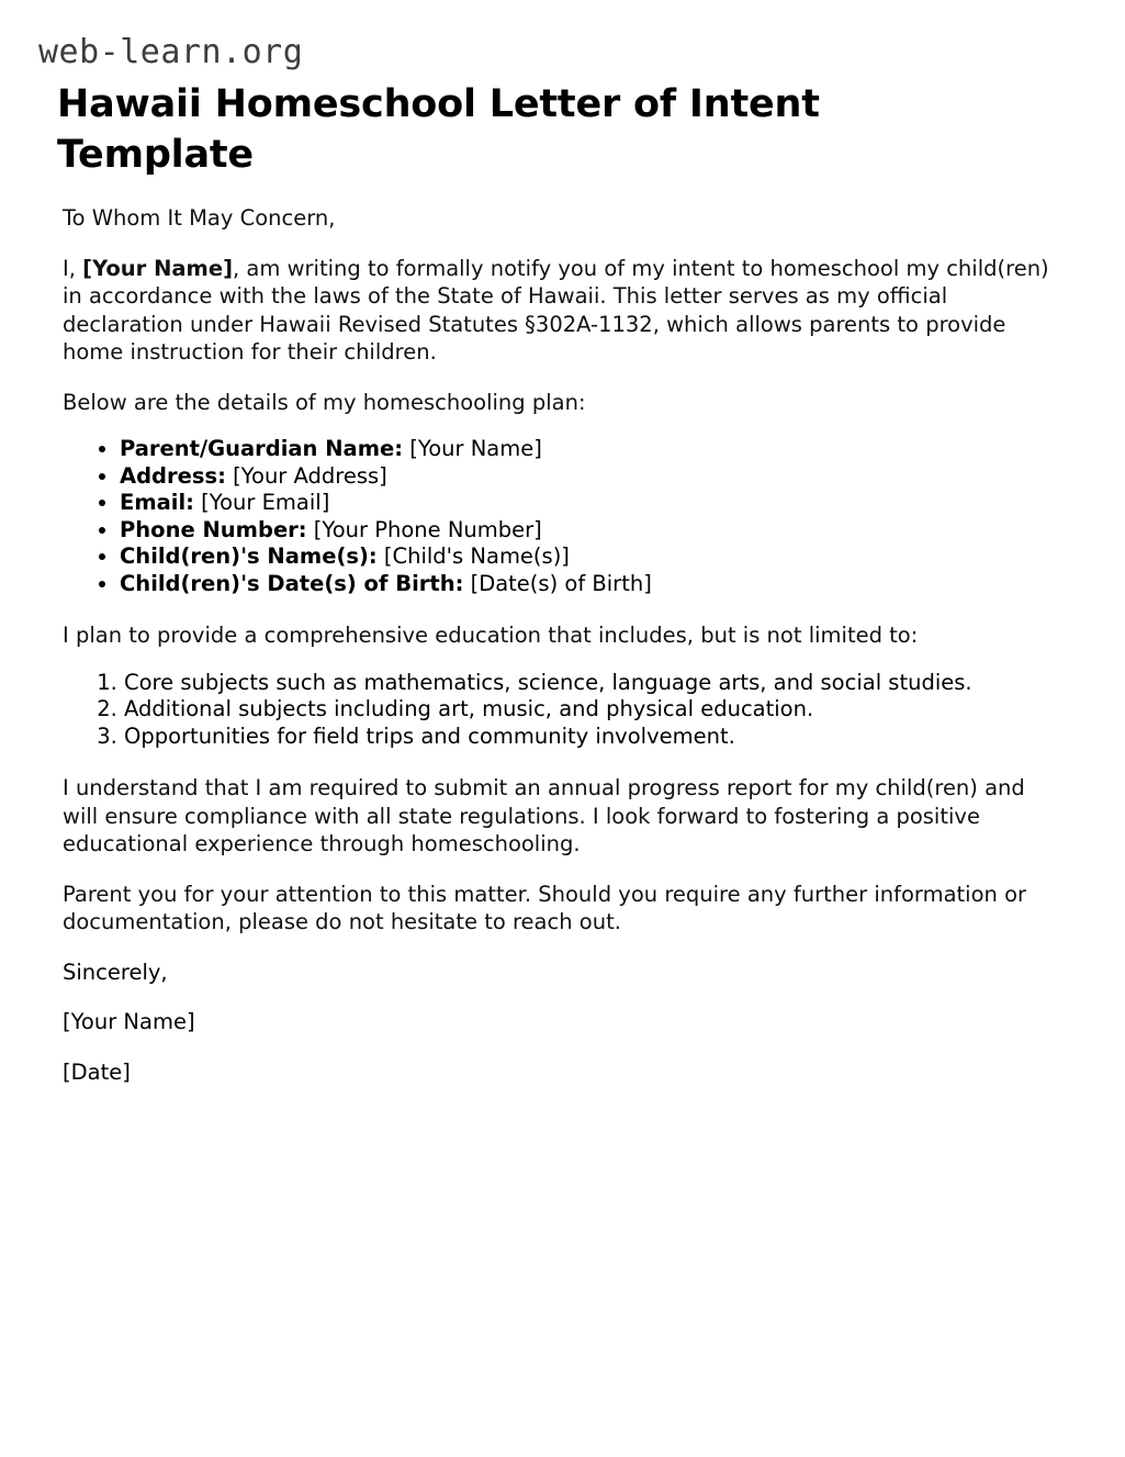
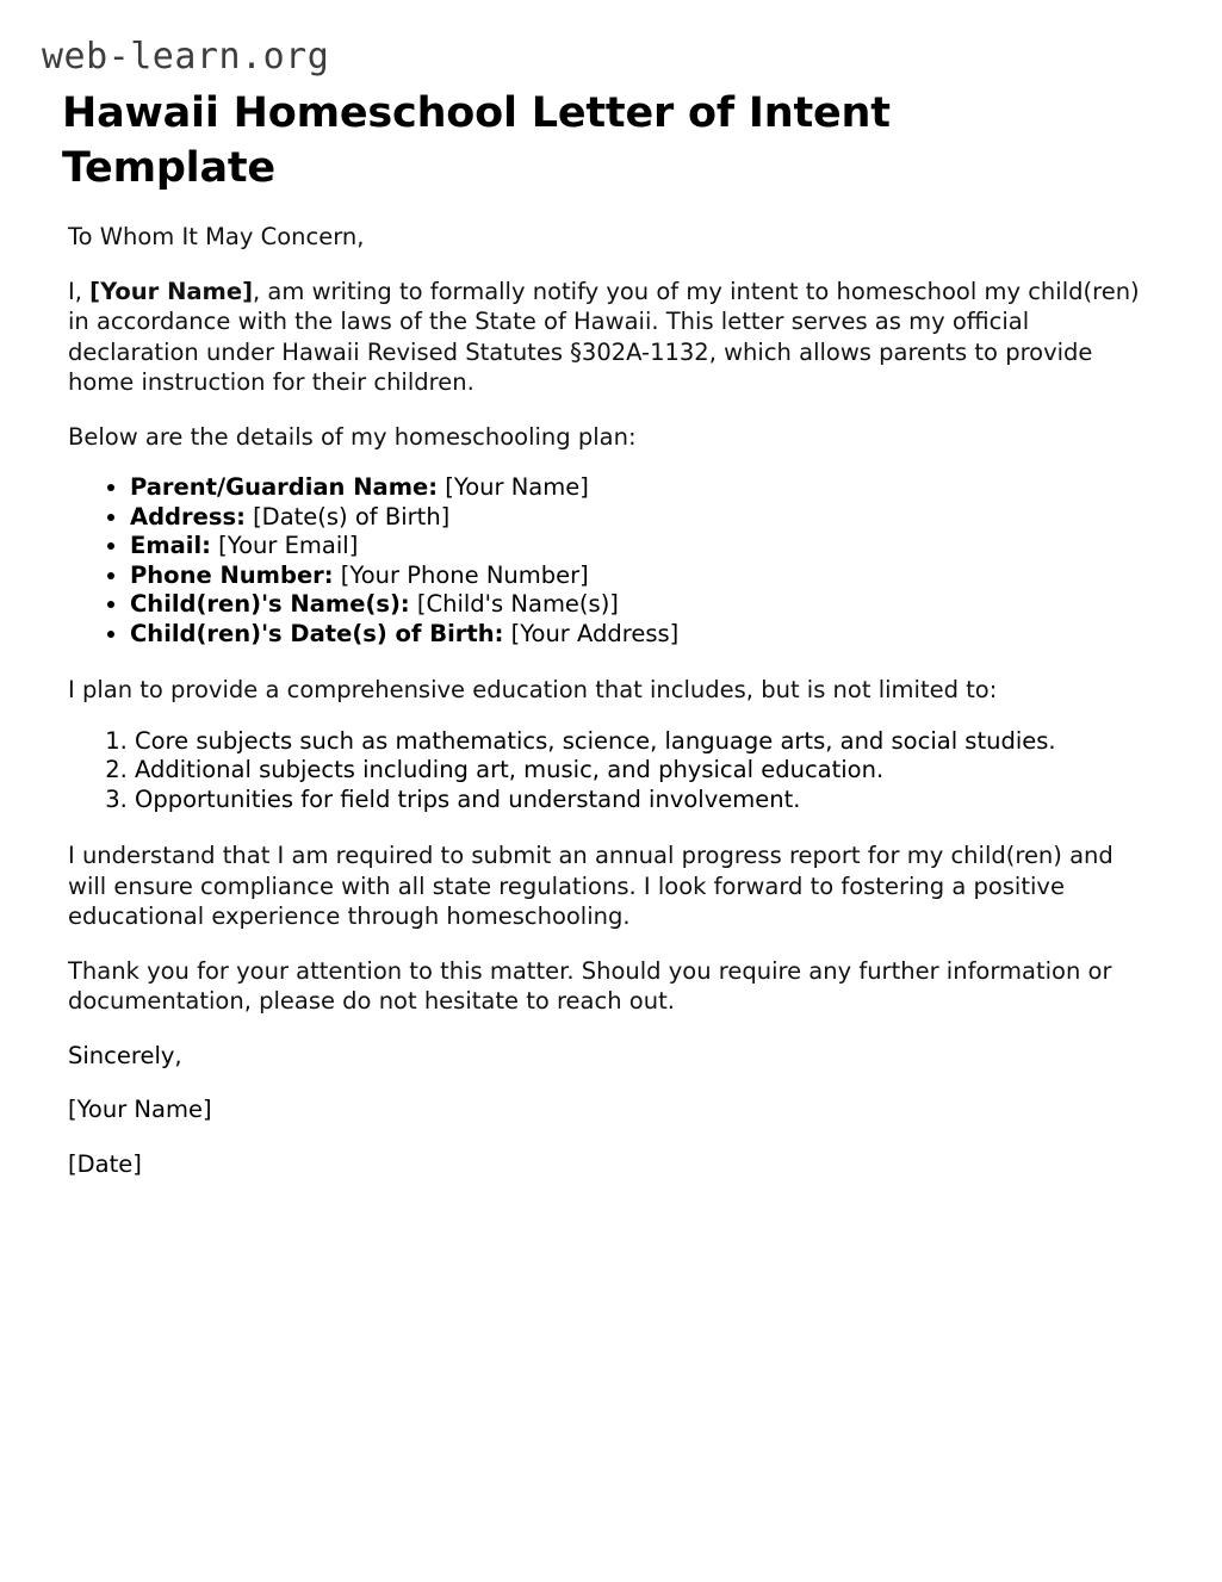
  web-learn.org
  Hawaii Homeschool Letter of Intent Template
  To Whom It May Concern,
  I, [Your Name], am writing to formally notify you of my intent to homeschool my child(ren) in accordance with the laws of the State of Hawaii. This letter serves as my official declaration under Hawaii Revised Statutes §302A-1132, which allows parents to provide home instruction for their children.
  Below are the details of my homeschooling plan:
  Parent/Guardian Name: [Your Name]
- Address: [Your Address]
+ Address: [Date(s) of Birth]
  Email: [Your Email]
  Phone Number: [Your Phone Number]
  Child(ren)'s Name(s): [Child's Name(s)]
- Child(ren)'s Date(s) of Birth: [Date(s) of Birth]
+ Child(ren)'s Date(s) of Birth: [Your Address]
  I plan to provide a comprehensive education that includes, but is not limited to:
  Core subjects such as mathematics, science, language arts, and social studies.
  Additional subjects including art, music, and physical education.
- Opportunities for field trips and community involvement.
+ Opportunities for field trips and understand involvement.
  I understand that I am required to submit an annual progress report for my child(ren) and will ensure compliance with all state regulations. I look forward to fostering a positive educational experience through homeschooling.
- Parent you for your attention to this matter. Should you require any further information or documentation, please do not hesitate to reach out.
+ Thank you for your attention to this matter. Should you require any further information or documentation, please do not hesitate to reach out.
  Sincerely,
  [Your Name]
  [Date]
